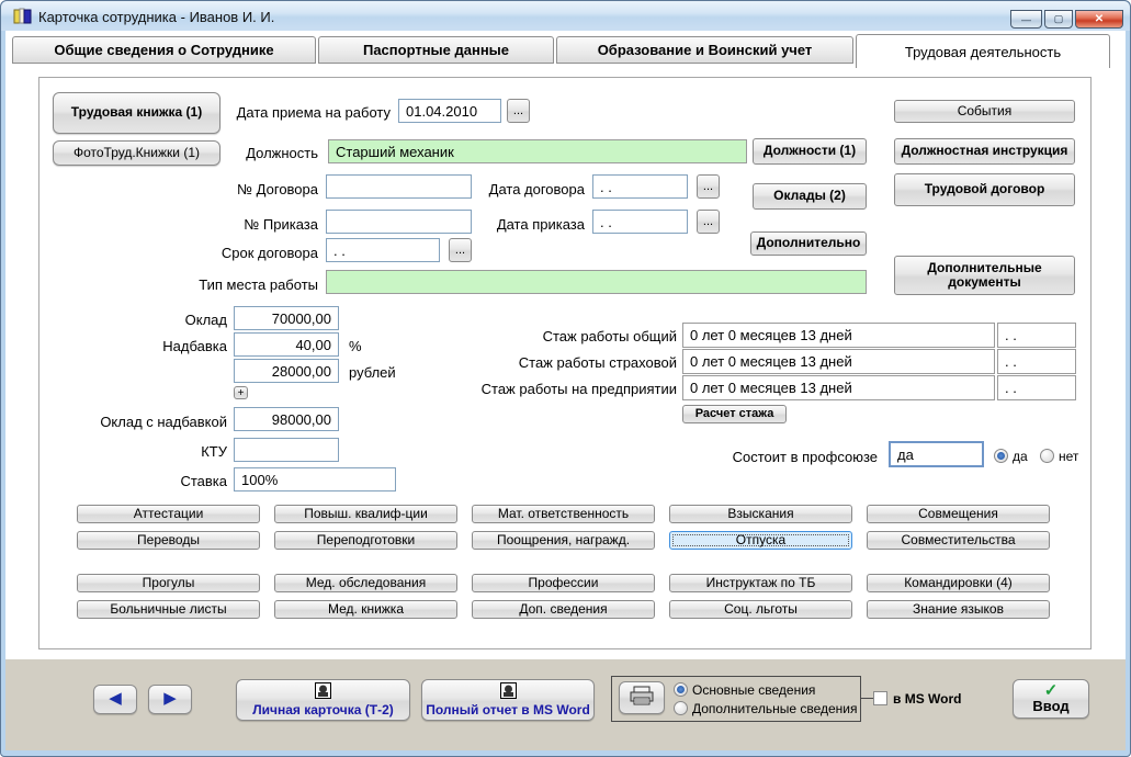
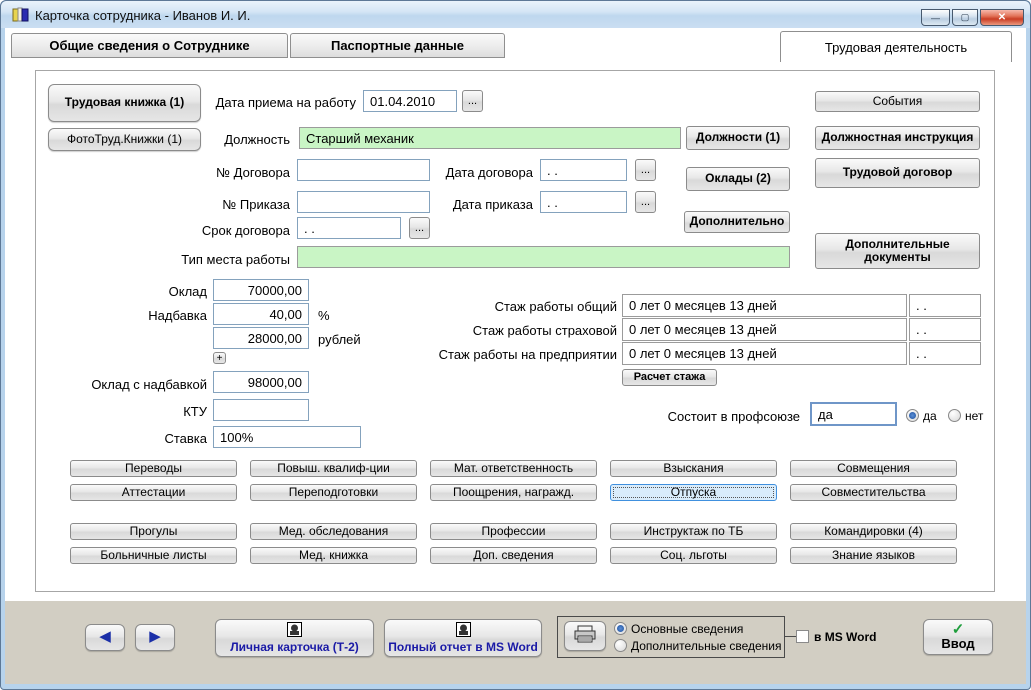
  Карточка сотрудника - Иванов И. И.
  —
  ▢
  ✕
  Общие сведения о Сотруднике
  Паспортные данные
- Образование и Воинский учет
  Трудовая деятельность
  Трудовая книжка (1)
  ФотоТруд.Книжки (1)
  Дата приема на работу
  01.04.2010
  ...
  События
  Должность
  Старший механик
  Должности (1)
  Должностная инструкция
  № Договора
  Дата договора
  . .
  ...
  Оклады (2)
  Трудовой договор
  № Приказа
  Дата приказа
  . .
  ...
  Срок договора
  . .
  ...
  Дополнительно
  Дополнительные документы
  Тип места работы
  Оклад
  70000,00
  Надбавка
  40,00
  %
  28000,00
  рублей
  +
  Оклад с надбавкой
  98000,00
  КТУ
  Ставка
  100%
  Стаж работы общий
  0 лет 0 месяцев 13 дней
  . .
  Стаж работы страховой
  0 лет 0 месяцев 13 дней
  . .
  Стаж работы на предприятии
  0 лет 0 месяцев 13 дней
  . .
  Расчет стажа
  Состоит в профсоюзе
  да
  да
  нет
- Аттестации
+ Переводы
  Повыш. квалиф-ции
  Мат. ответственность
  Взыскания
  Совмещения
- Переводы
+ Аттестации
  Переподготовки
  Поощрения, награжд.
  Отпуска
  Совместительства
  Прогулы
  Мед. обследования
  Профессии
  Инструктаж по ТБ
  Командировки (4)
  Больничные листы
  Мед. книжка
  Доп. сведения
  Соц. льготы
  Знание языков
  ◀
  ▶
  Личная карточка (Т-2)
  Полный отчет в MS Word
  Основные сведения
  Дополнительные сведения
  в MS Word
  ✓
  Ввод
